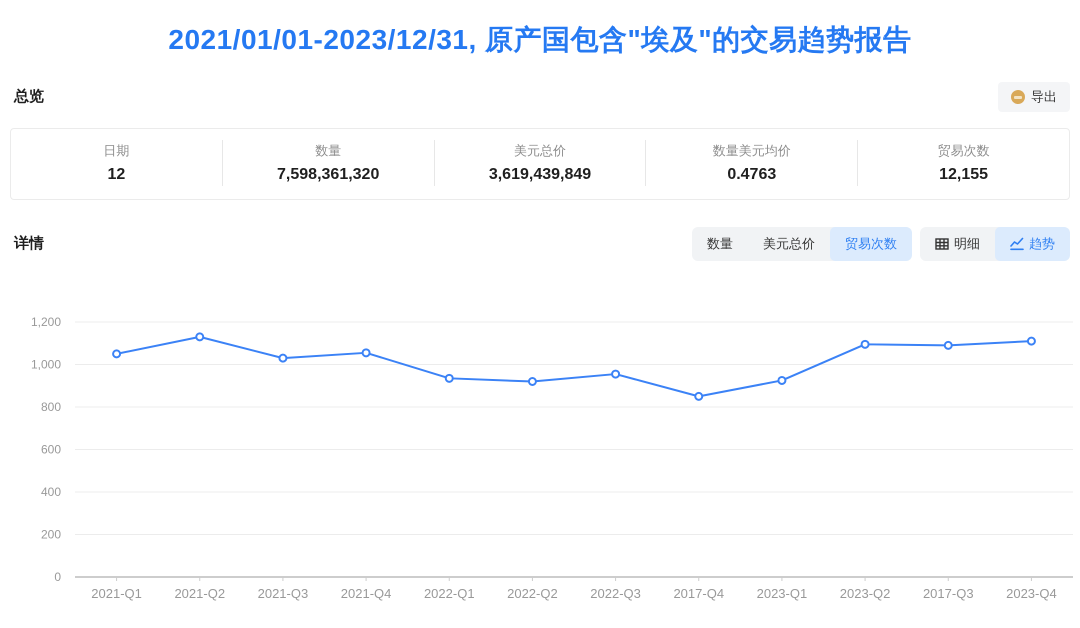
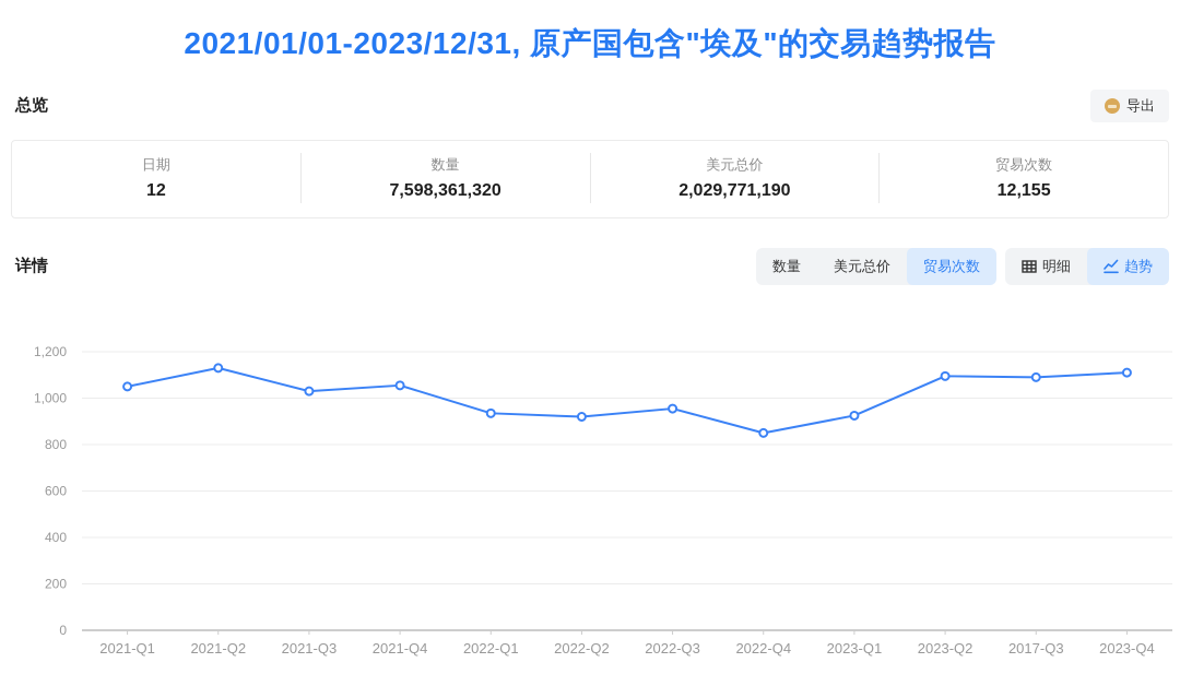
  2021/01/01-2023/12/31, 原产国包含"埃及"的交易趋势报告
  总览
  导出
  日期
  12
  数量
  7,598,361,320
  美元总价
- 3,619,439,849
+ 2,029,771,190
- 数量美元均价
- 0.4763
  贸易次数
  12,155
  详情
  数量
  美元总价
  贸易次数
  明细
  趋势
  0
  200
  400
  600
  800
  1,000
  1,200
  2021-Q1
  2021-Q2
  2021-Q3
  2021-Q4
  2022-Q1
  2022-Q2
  2022-Q3
- 2017-Q4
+ 2022-Q4
  2023-Q1
  2023-Q2
  2017-Q3
  2023-Q4
